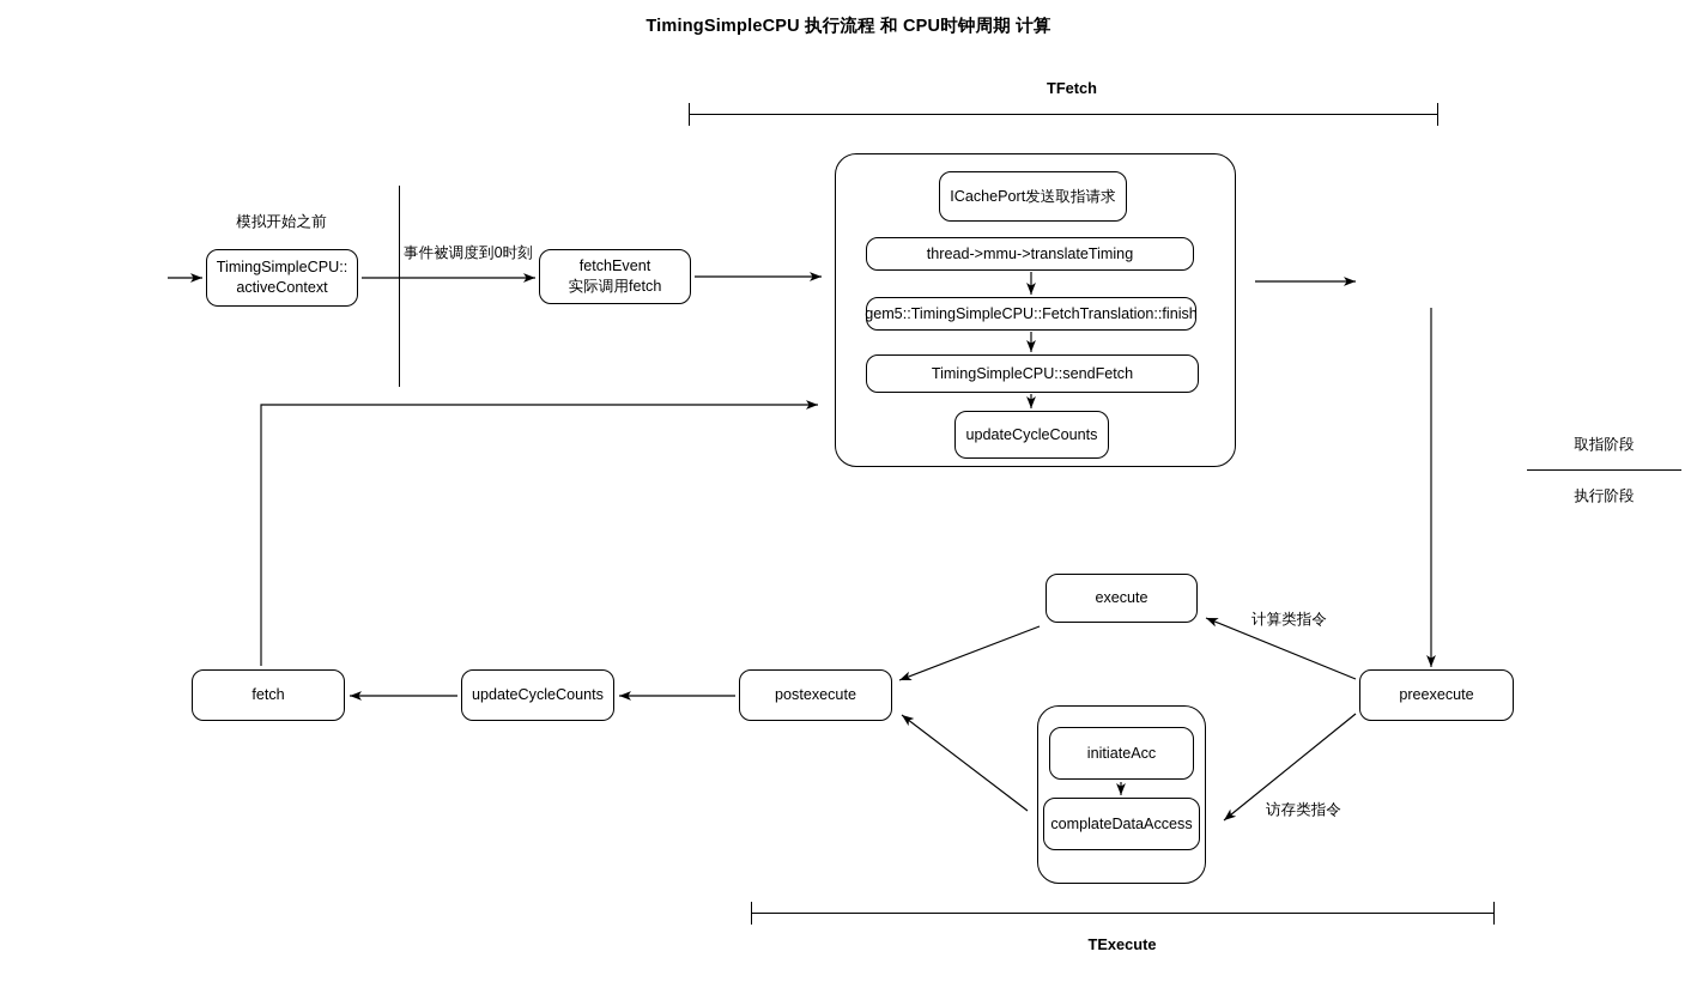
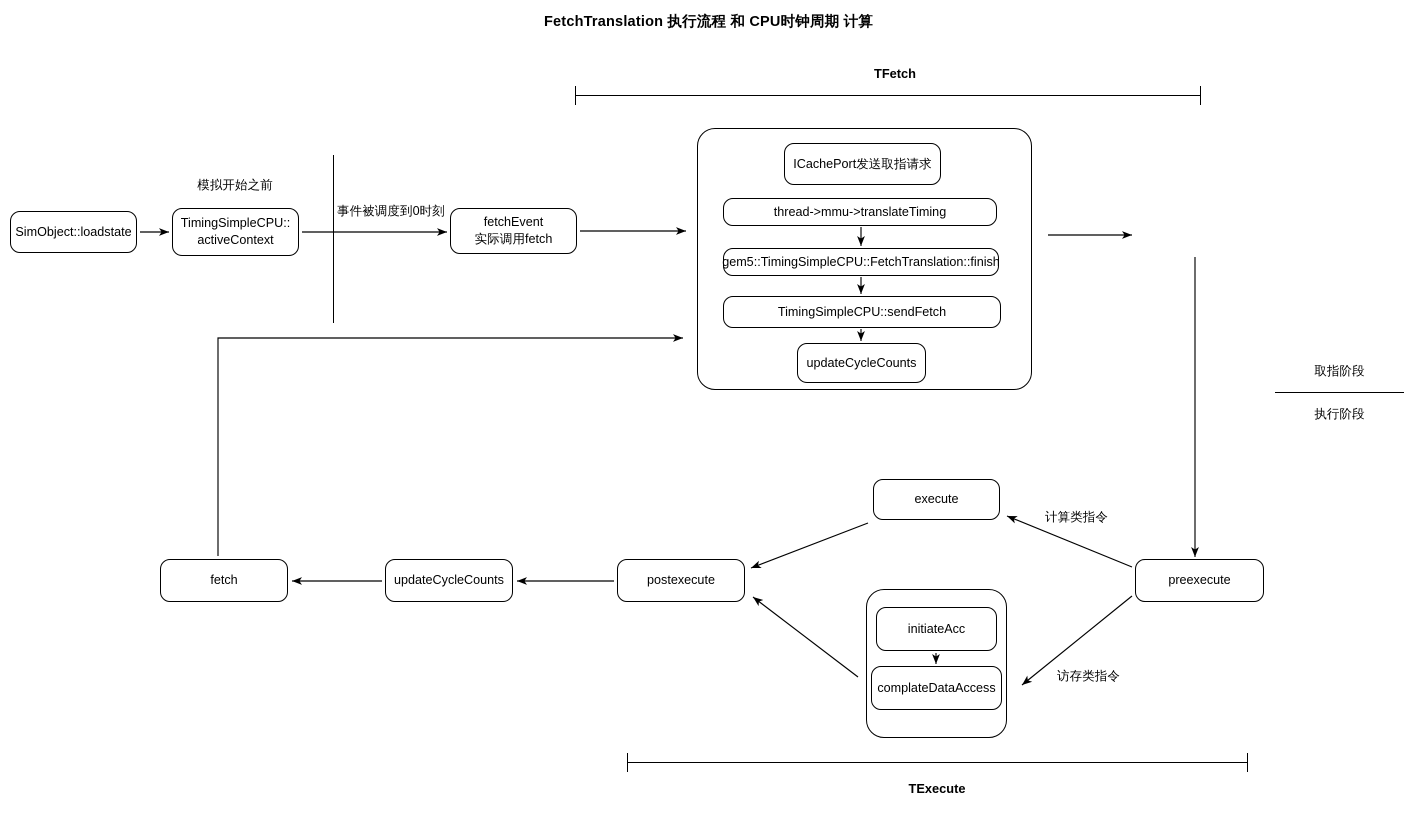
- TimingSimpleCPU 执行流程 和 CPU时钟周期 计算
+ FetchTranslation 执行流程 和 CPU时钟周期 计算
  TFetch
  模拟开始之前
+ SimObject::loadstate
  TimingSimpleCPU::
  activeContext
  事件被调度到0时刻
  fetchEvent
  实际调用fetch
  ICachePort发送取指请求
  thread->mmu->translateTiming
  gem5::TimingSimpleCPU::FetchTranslation::finish
  TimingSimpleCPU::sendFetch
  updateCycleCounts
  preexecute
  取指阶段
  执行阶段
  execute
  计算类指令
  initiateAcc
  complateDataAccess
  访存类指令
  postexecute
  updateCycleCounts
  fetch
  TExecute
